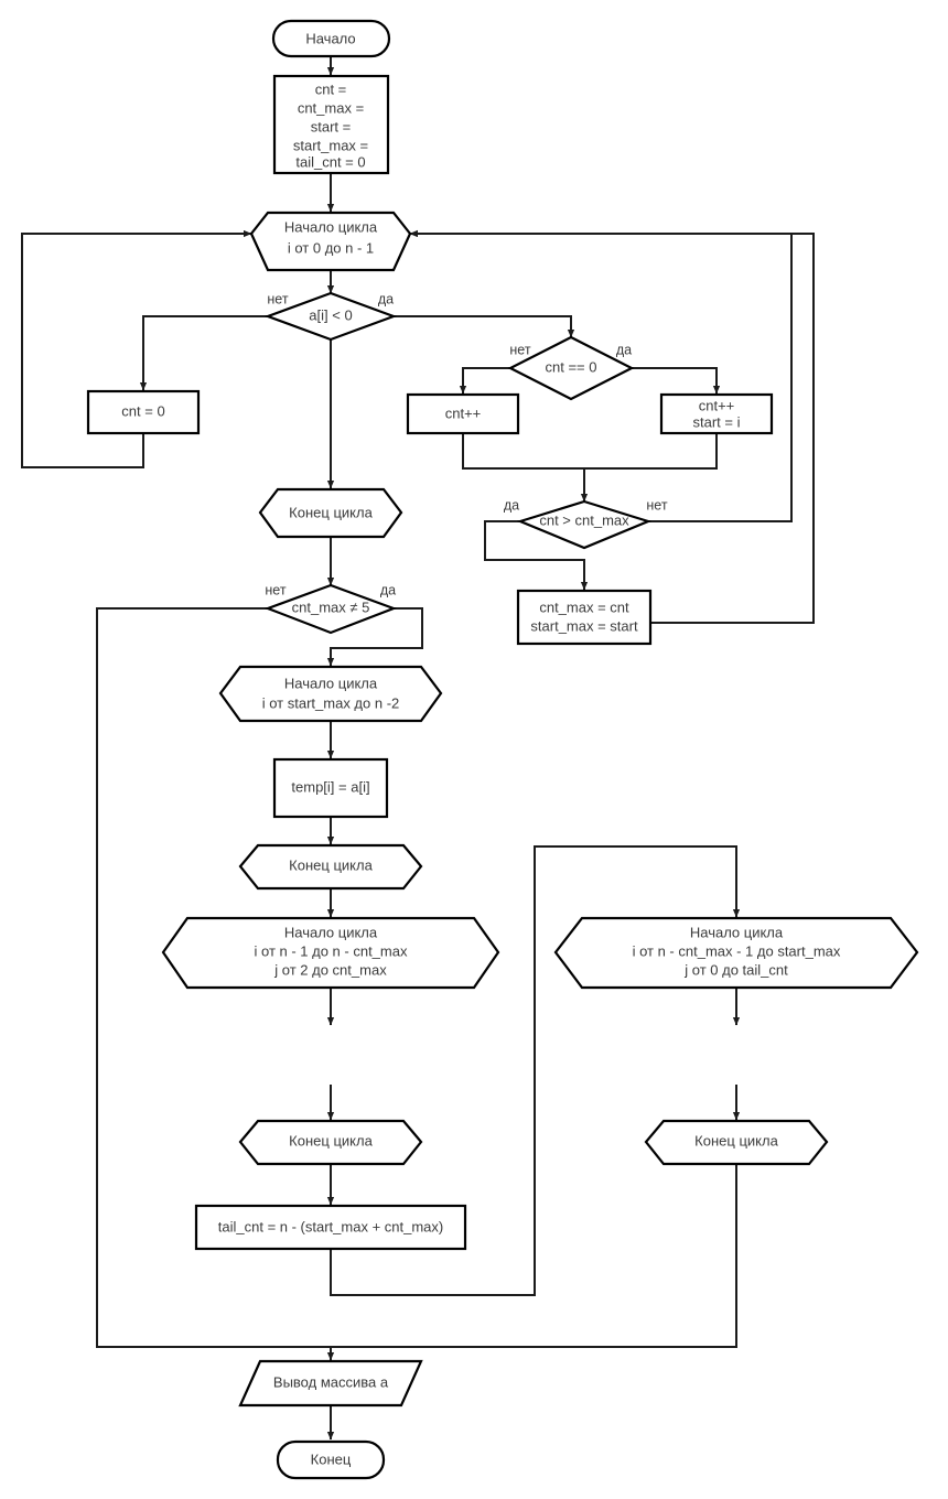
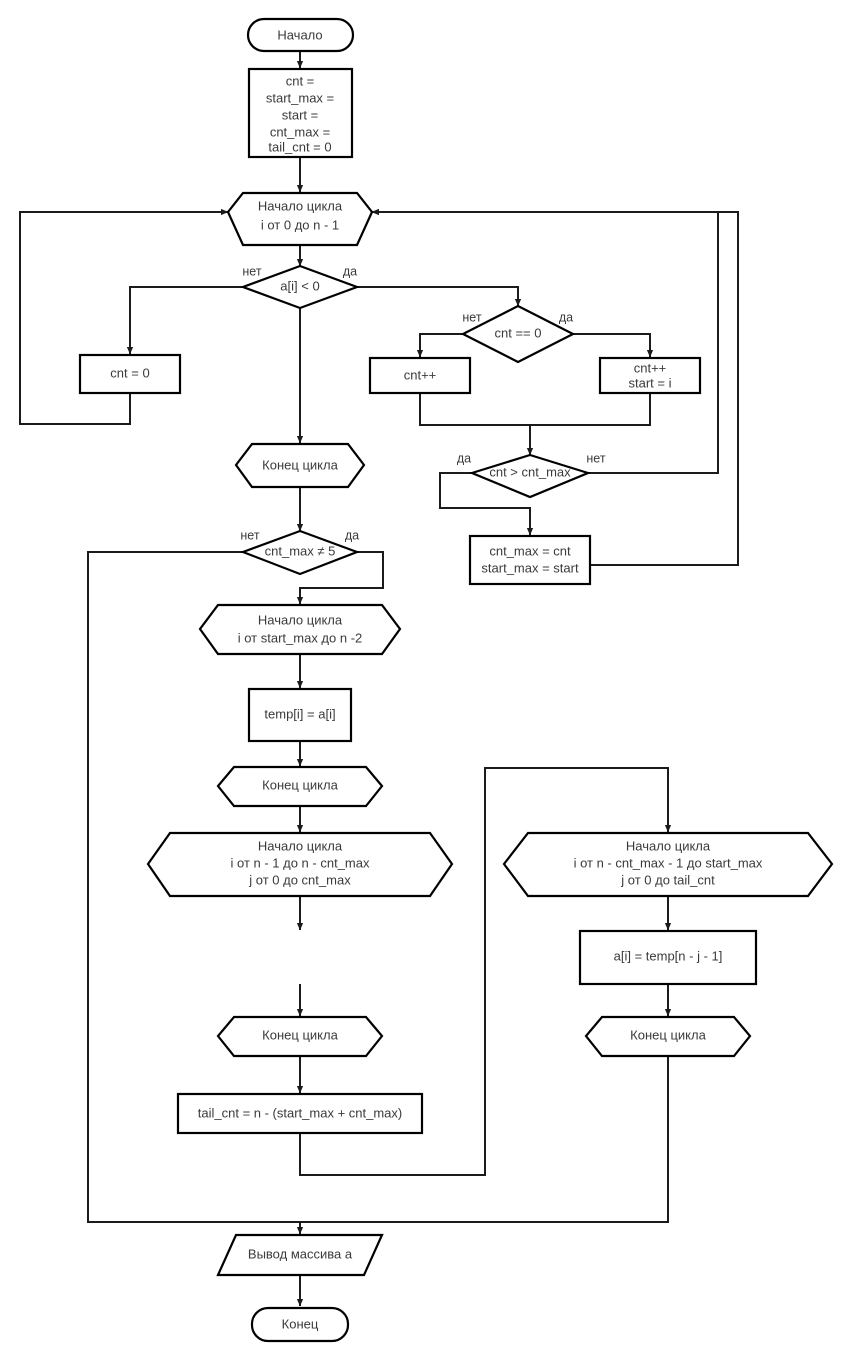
  Начало
  cnt =
- cnt_max =
+ start_max =
  start =
- start_max =
+ cnt_max =
  tail_cnt = 0
  Начало цикла
  i от 0 до n - 1
  a[i] < 0
  нет
  да
  cnt = 0
  cnt == 0
  нет
  да
  cnt++
  cnt++
  start = i
  cnt > cnt_max
  да
  нет
  cnt_max = cnt
  start_max = start
  Конец цикла
  cnt_max ≠ 5
  нет
  да
  Начало цикла
  i от start_max до n -2
  temp[i] = a[i]
  Конец цикла
  Начало цикла
  i от n - 1 до n - cnt_max
- j от 2 до cnt_max
+ j от 0 до cnt_max
  Конец цикла
  tail_cnt = n - (start_max + cnt_max)
  Начало цикла
  i от n - cnt_max - 1 до start_max
  j от 0 до tail_cnt
+ a[i] = temp[n - j - 1]
  Конец цикла
  Вывод массива a
  Конец
